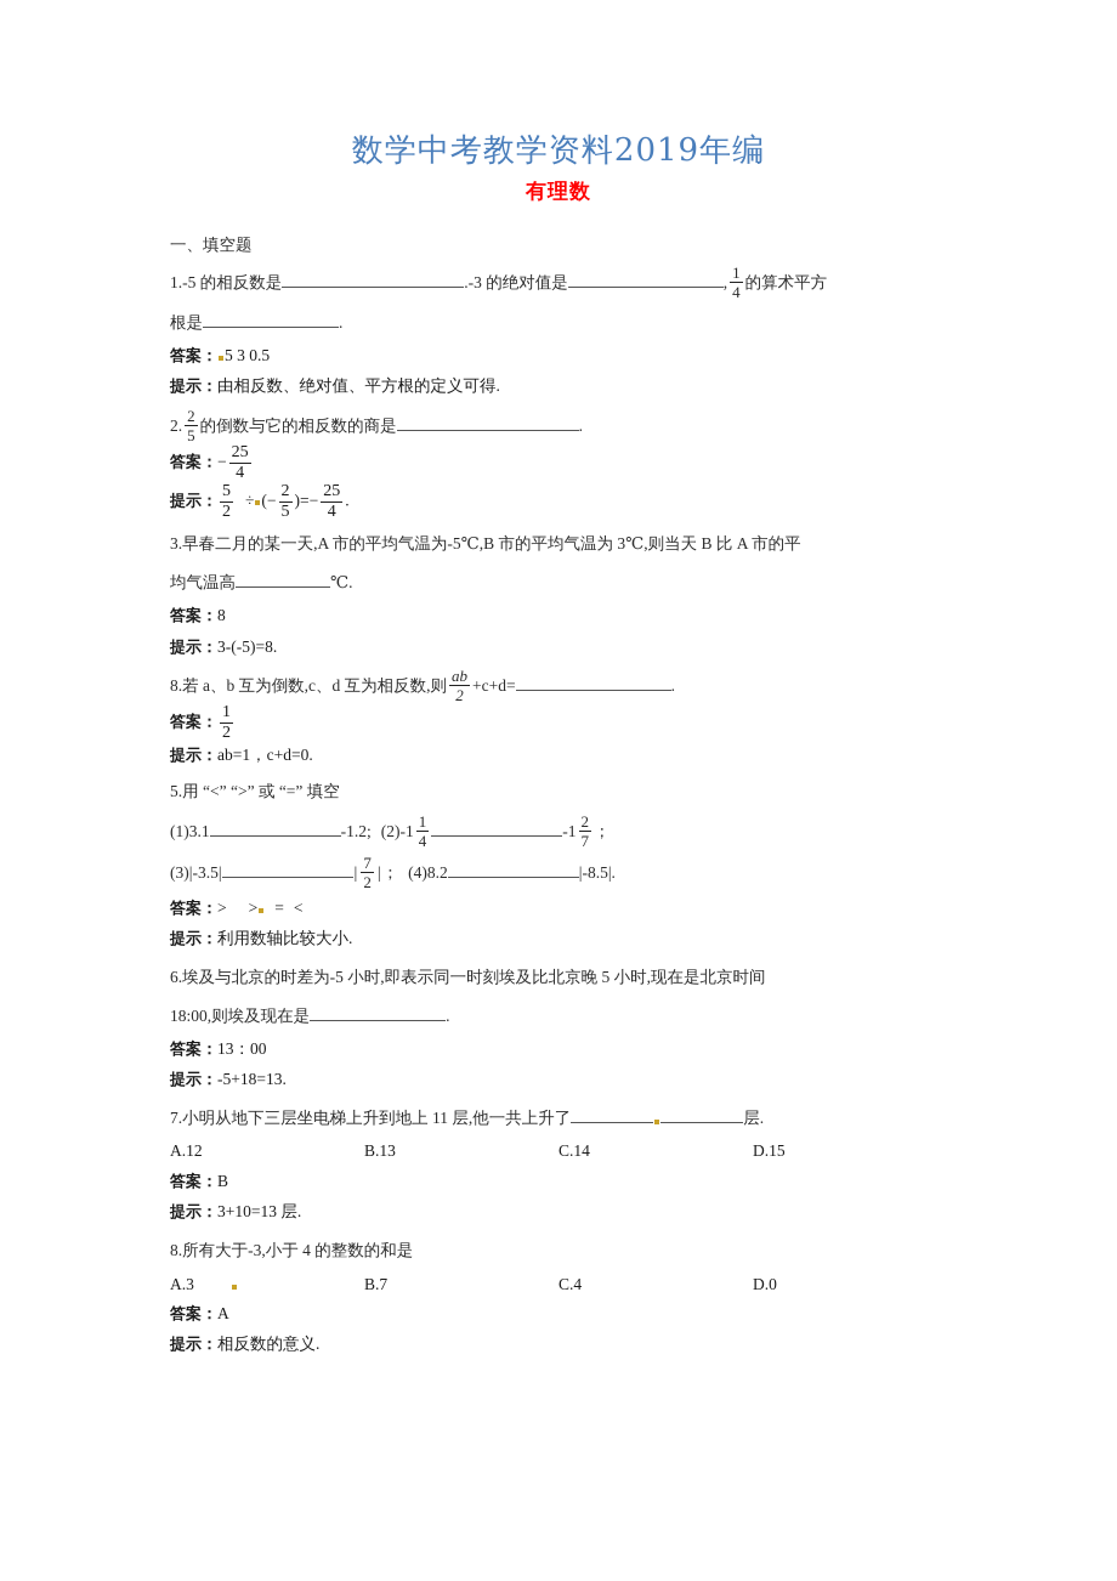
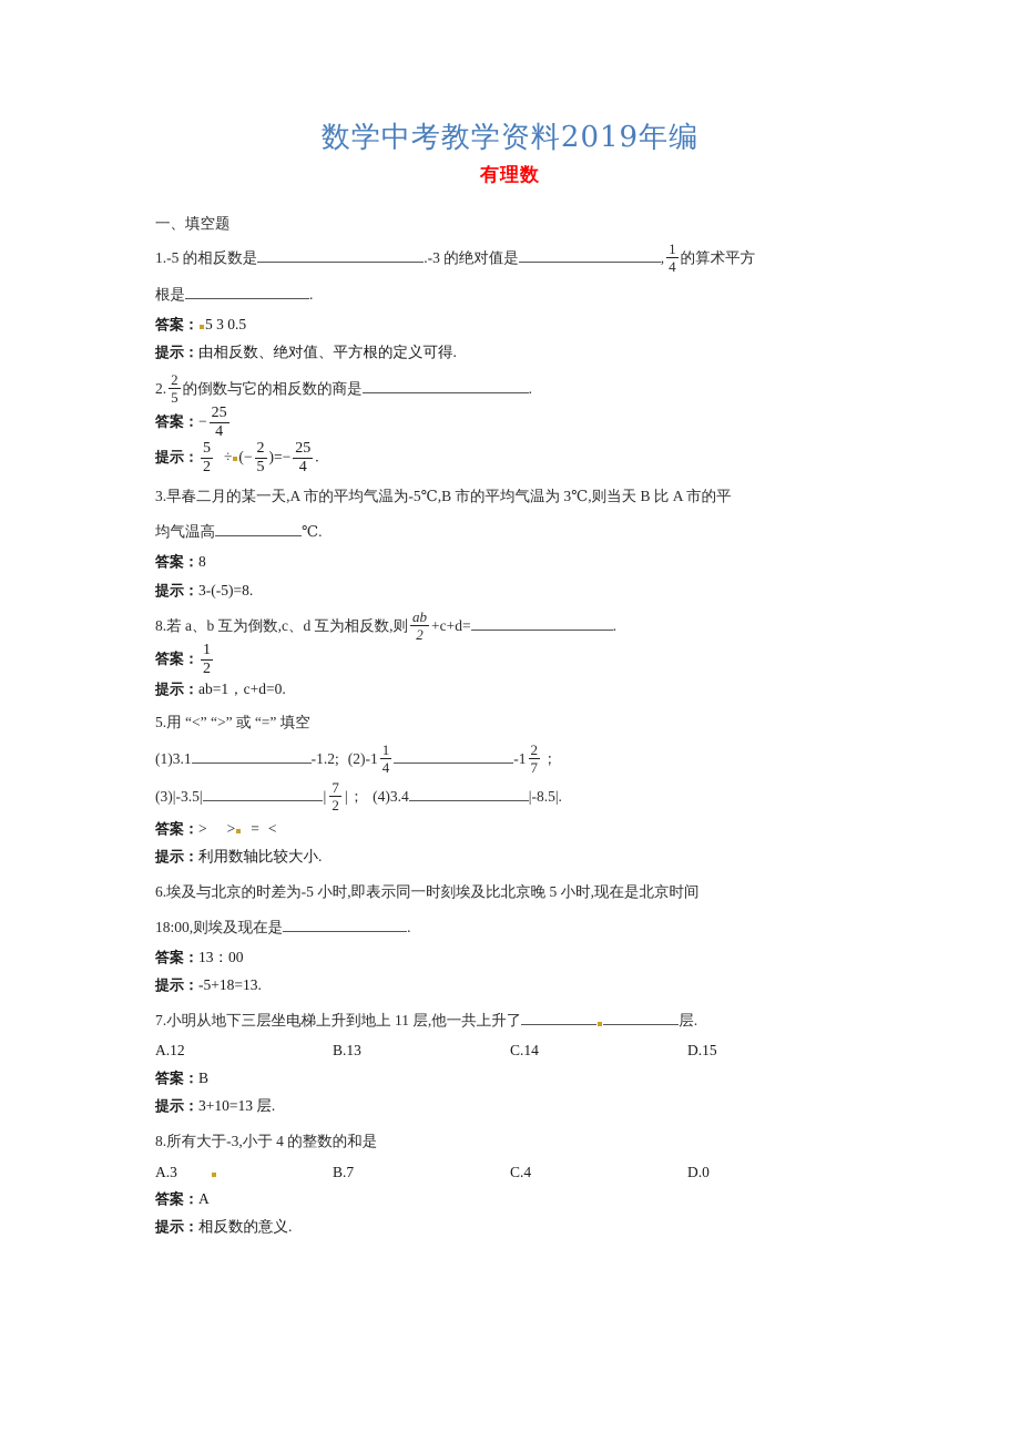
  数学中考教学资料2019年编
  有理数
  一、填空题
  1.-5 的相反数是 .-3 的绝对值是 ,
  1
  4
  的算术平方
  根是 .
  答案： 5 3 0.5
  提示：由相反数、绝对值、平方根的定义可得.
  2.
  2
  5
  的倒数与它的相反数的商是 .
  答案：−
  25
  4
  提示：
  5
  2
  ÷ (−
  2
  5
  )=−
  25
  4
  .
  3.早春二月的某一天,A 市的平均气温为-5℃,B 市的平均气温为 3℃,则当天 B 比 A 市的平
  均气温高 ℃.
  答案：8
  提示：3-(-5)=8.
  8.若 a、b 互为倒数,c、d 互为相反数,则
  ab
  2
  +c+d= .
  答案：
  1
  2
  提示：ab=1，c+d=0.
  5.用 “<” “>” 或 “=” 填空
  (1)3.1 -1.2; (2)-1
  1
  4
  -1
  2
  7
  ；
  (3)|-3.5| |
  7
  2
- |； (4)8.2 |-8.5|.
+ |； (4)3.4 |-8.5|.
  答案：> > = <
  提示：利用数轴比较大小.
  6.埃及与北京的时差为-5 小时,即表示同一时刻埃及比北京晚 5 小时,现在是北京时间
  18:00,则埃及现在是 .
  答案：13：00
  提示：-5+18=13.
  7.小明从地下三层坐电梯上升到地上 11 层,他一共上升了 层.
  A.12
  B.13
  C.14
  D.15
  答案：B
  提示：3+10=13 层.
  8.所有大于-3,小于 4 的整数的和是
  A.3
  B.7
  C.4
  D.0
  答案：A
  提示：相反数的意义.
